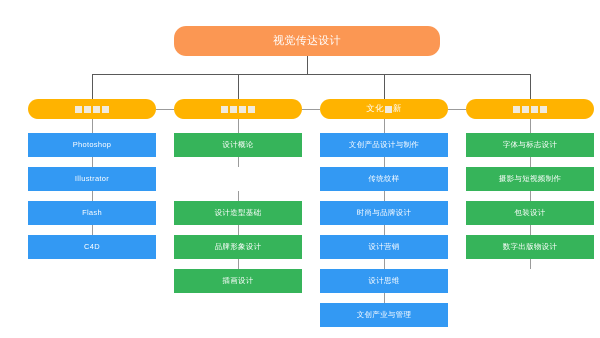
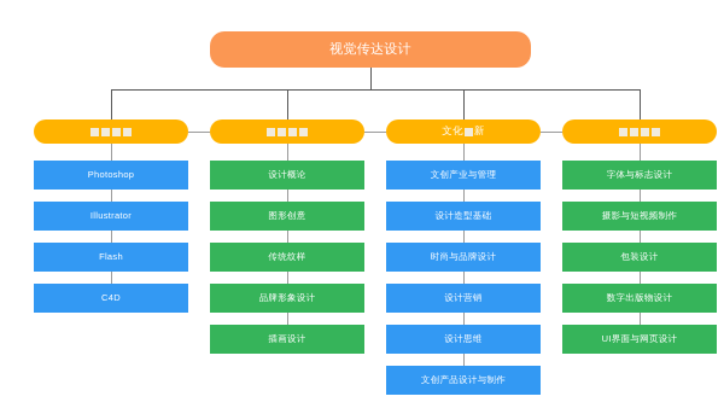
  视觉传达设计
  Photoshop
  Illustrator
  Flash
  C4D
  设计概论
+ 图形创意
- 设计造型基础
+ 传统纹样
  品牌形象设计
  插画设计
  文化
  新
- 文创产品设计与制作
+ 文创产业与管理
- 传统纹样
+ 设计造型基础
  时尚与品牌设计
  设计营销
  设计思维
- 文创产业与管理
+ 文创产品设计与制作
  字体与标志设计
  摄影与短视频制作
  包装设计
  数字出版物设计
+ UI界面与网页设计
